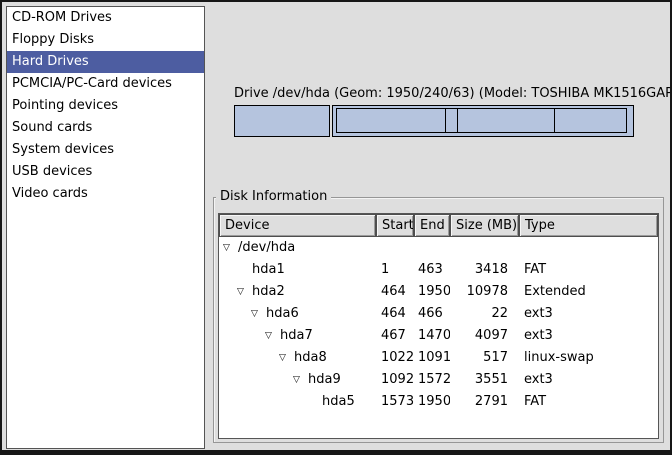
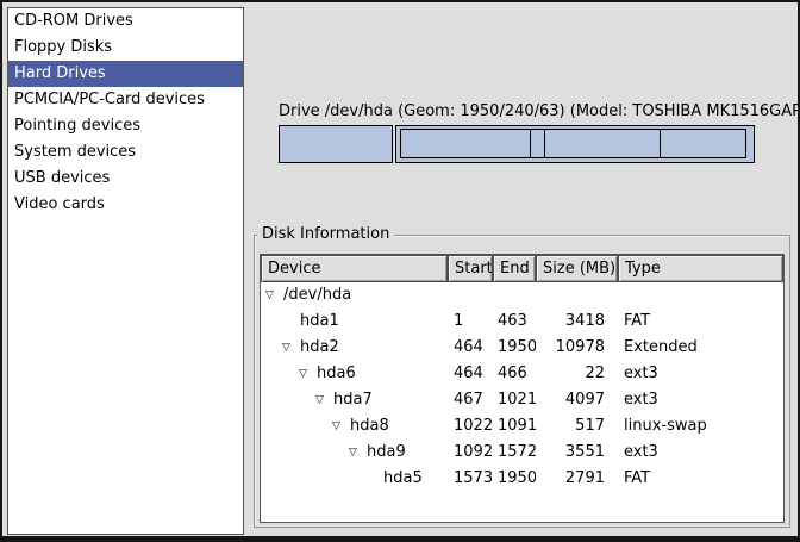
  CD-ROM Drives
  Floppy Disks
  Hard Drives
  PCMCIA/PC-Card devices
  Pointing devices
- Sound cards
  System devices
  USB devices
  Video cards
  Drive /dev/hda (Geom: 1950/240/63) (Model: TOSHIBA MK1516GAP
  Disk Information
  Device
  Start
  End
  Size (MB)
  Type
  ▽
  /dev/hda
  hda1
  1
  463
  3418
  FAT
  ▽
  hda2
  464
  1950
  10978
  Extended
  ▽
  hda6
  464
  466
  22
  ext3
  ▽
  hda7
  467
- 1470
+ 1021
  4097
  ext3
  ▽
  hda8
  1022
  1091
  517
  linux-swap
  ▽
  hda9
  1092
  1572
  3551
  ext3
  hda5
  1573
  1950
  2791
  FAT
